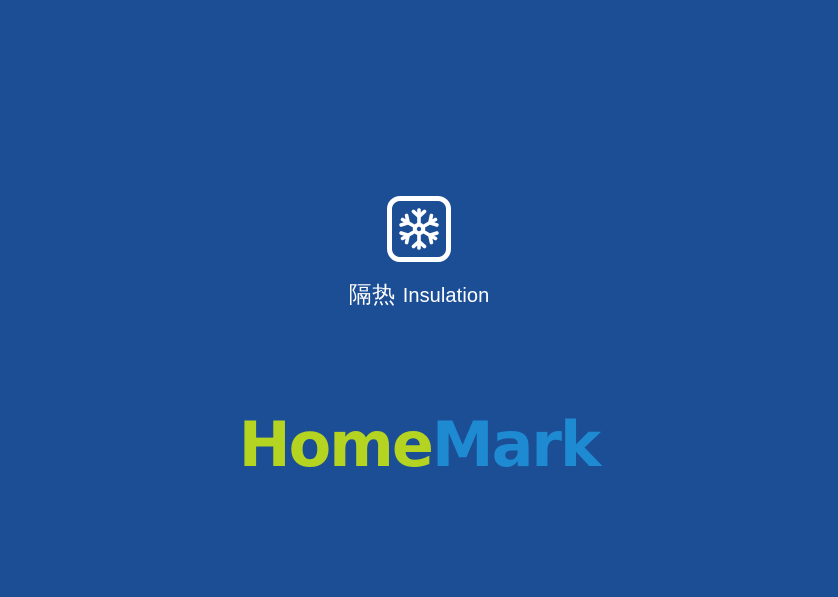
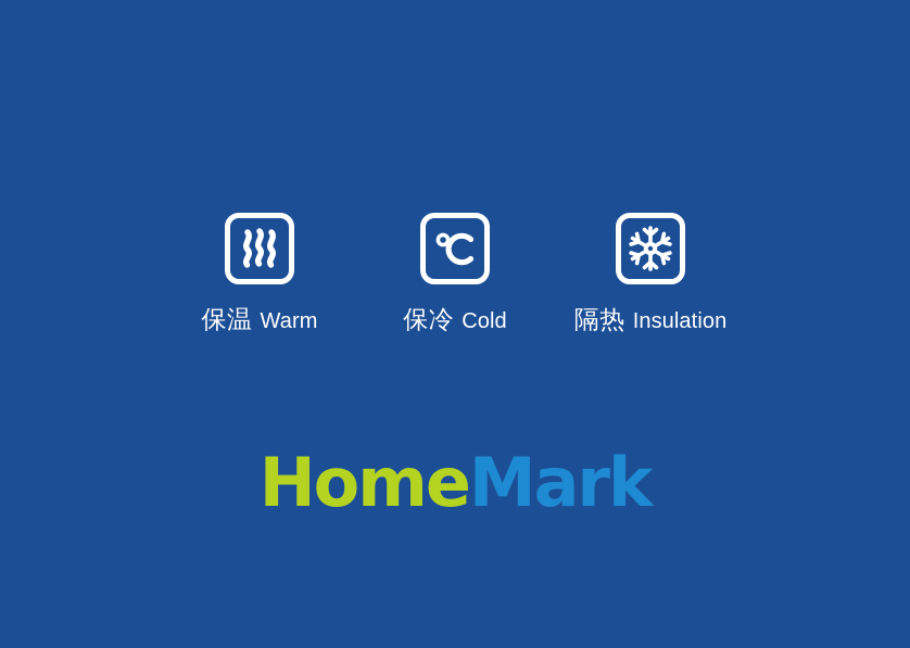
+ 保温
+ Warm
+ 保冷
+ Cold
  隔热
  Insulation
  HomeMark
